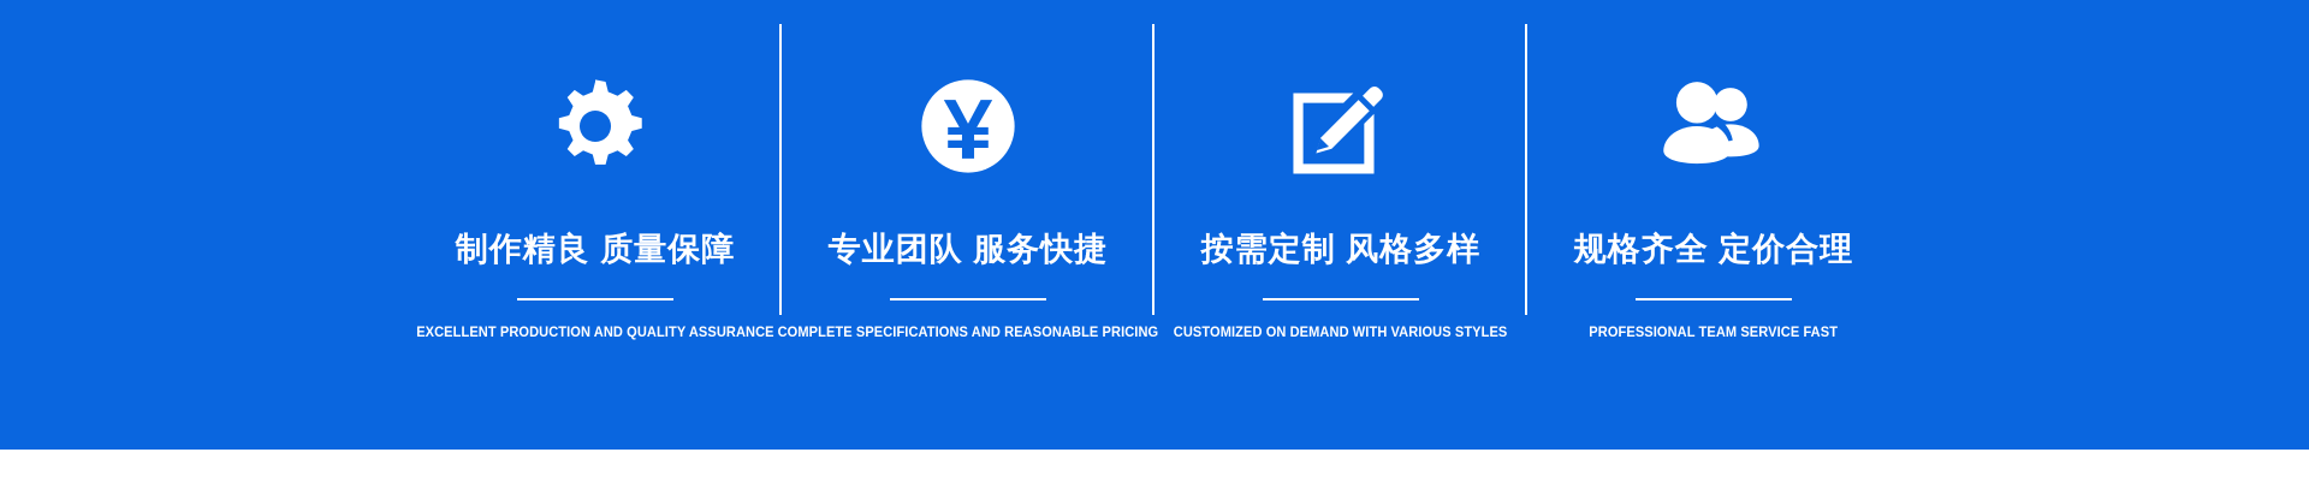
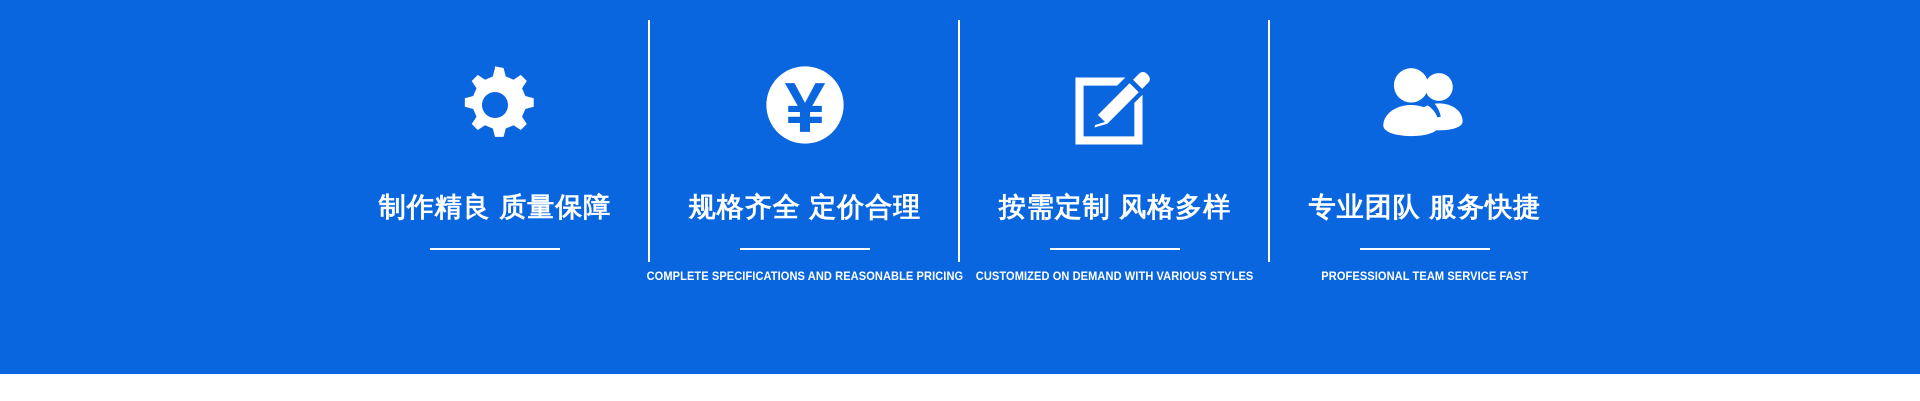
  制作精良 质量保障
- EXCELLENT PRODUCTION AND QUALITY ASSURANCE
- 专业团队 服务快捷
+ 规格齐全 定价合理
  COMPLETE SPECIFICATIONS AND REASONABLE PRICING
  按需定制 风格多样
  CUSTOMIZED ON DEMAND WITH VARIOUS STYLES
- 规格齐全 定价合理
+ 专业团队 服务快捷
  PROFESSIONAL TEAM SERVICE FAST
